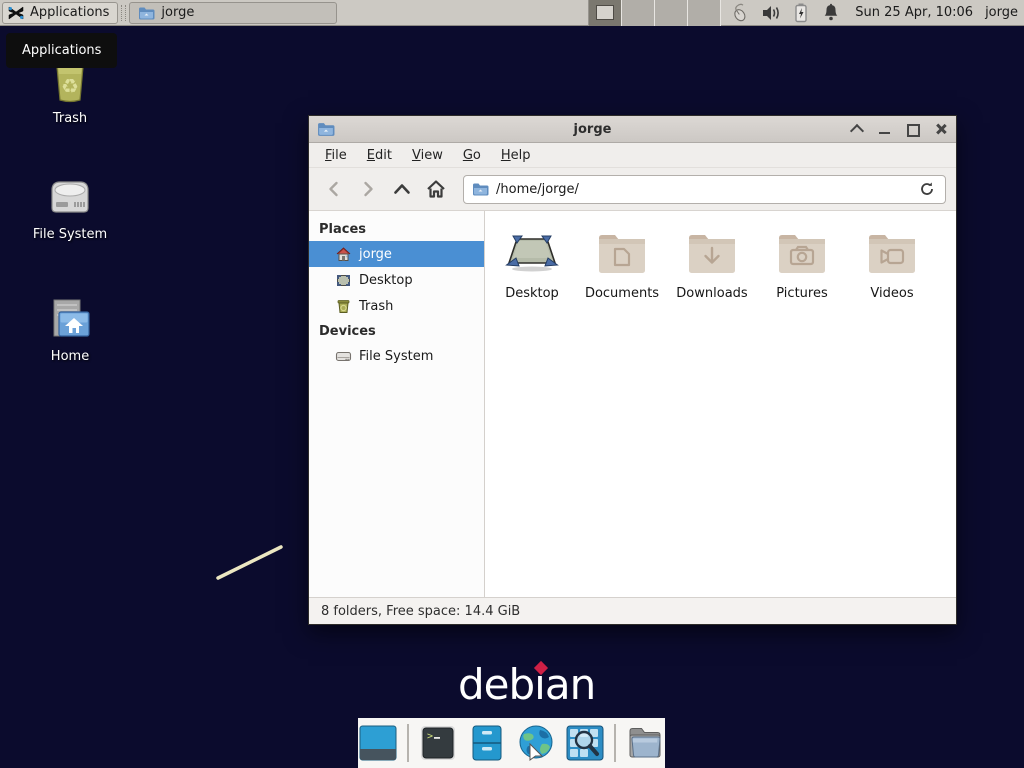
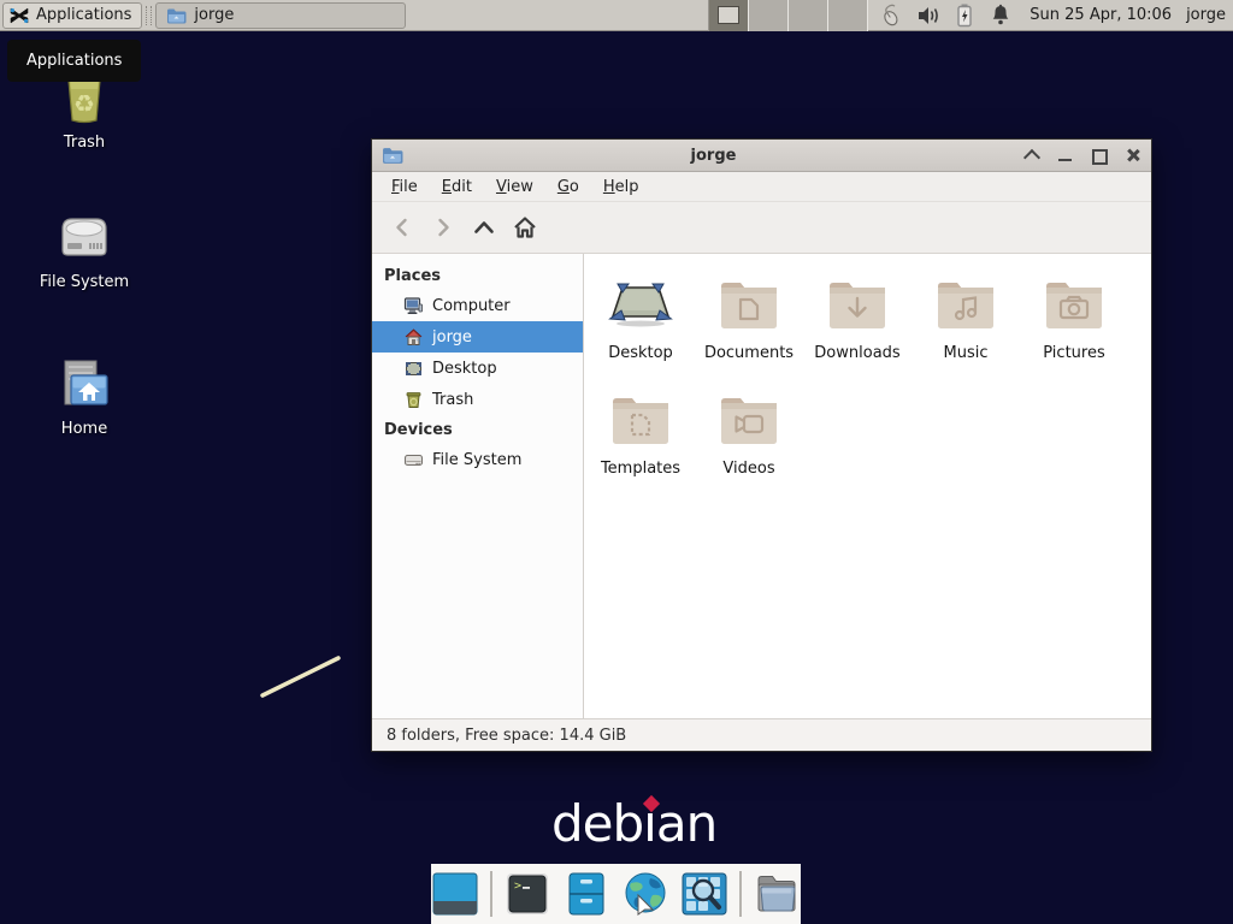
  Applications
  jorge
  Sun 25 Apr, 10:06
  jorge
  Applications
  ♻
  Trash
  File System
  Home
  jorge
  File
  Edit
  View
  Go
  Help
- /home/jorge/
  Places
+ Computer
  jorge
  Desktop
  Trash
  Devices
  File System
  Desktop
  Documents
  Downloads
+ Music
  Pictures
+ Templates
  Videos
  8 folders, Free space: 14.4 GiB
  debian
  >
